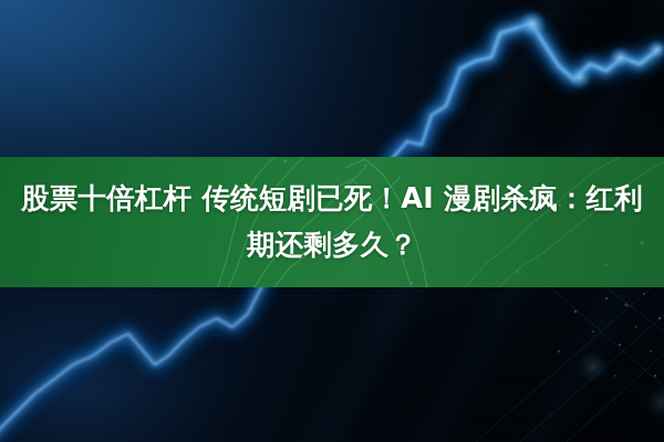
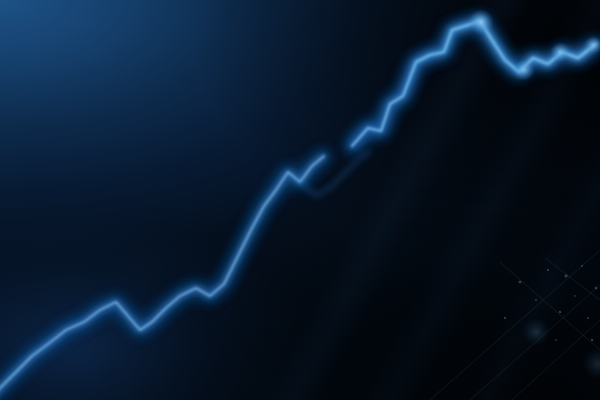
- 股票十倍杠杆 传统短剧已死！AI 漫剧杀疯：红利
- 期还剩多久？
